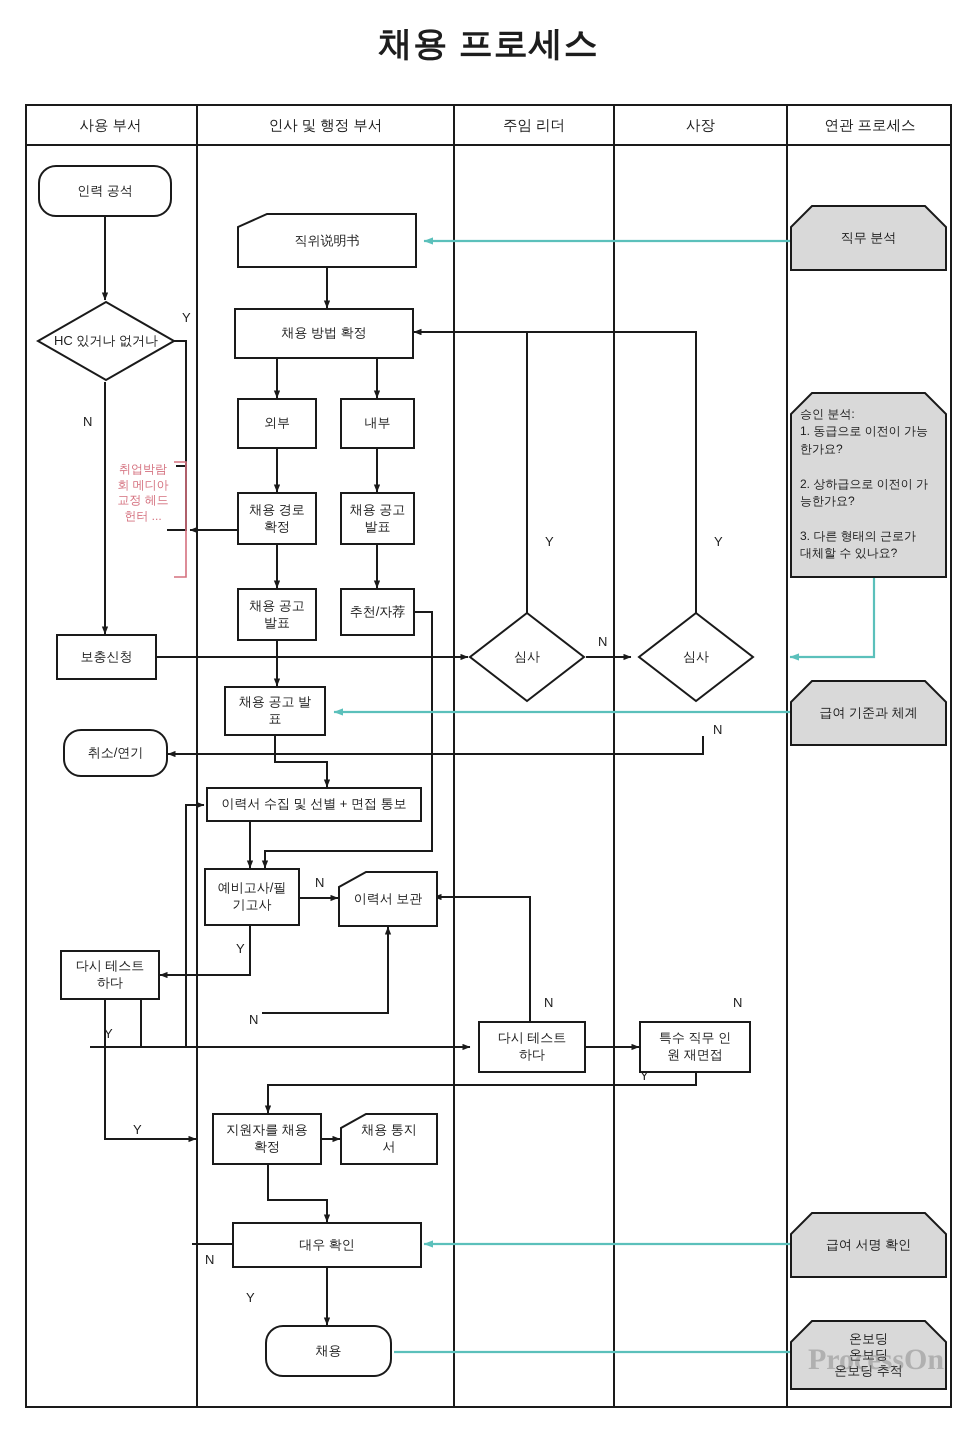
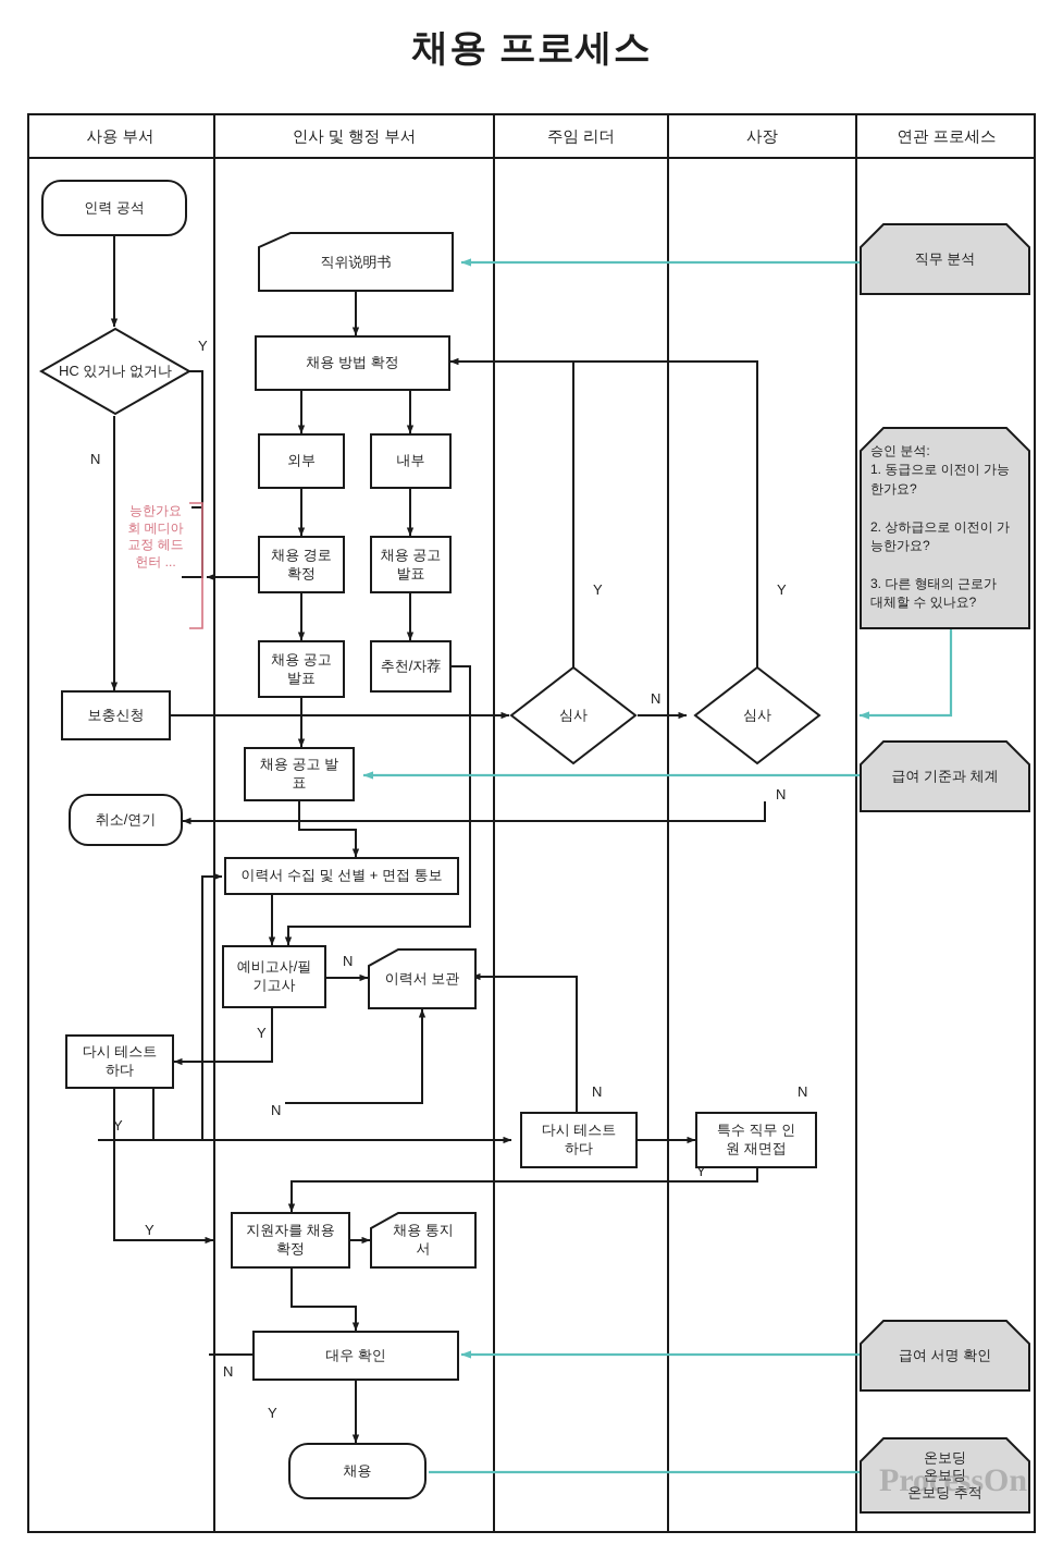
  채용 프로세스
  사용 부서
  인사 및 행정 부서
  주임 리더
  사장
  연관 프로세스
  인력 공석
  HC 있거나 없거나
  보충신청
  취소/연기
  다시 테스트
  하다
- 취업박람 회 메디아 교정 헤드헌터 ...
+ 능한가요 회 메디아 교정 헤드헌터 ...
  직위说明书
  채용 방법 확정
  외부
  내부
  채용 경로
  확정
  채용 공고
  발표
  채용 공고
  발표
  추천/자荐
  채용 공고 발
  표
  이력서 수집 및 선별 + 면접 통보
  예비고사/필
  기고사
  이력서 보관
  지원자를 채용
  확정
  채용 통지
  서
  대우 확인
  채용
  심사
  다시 테스트
  하다
  심사
  특수 직무 인
  원 재면접
  직무 분석
  승인 분석:
  1. 동급으로 이전이 가능
  한가요?
  2. 상하급으로 이전이 가
  능한가요?
  3. 다른 형태의 근로가
  대체할 수 있나요?
  급여 기준과 체계
  급여 서명 확인
  온보딩
  온보딩
  온보딩 추적
  ProcessOn
  Y
  N
  Y
  N
  Y
  N
  N
  Y
  N
  N
  N
  Y
  Y
  Y
  N
  Y
